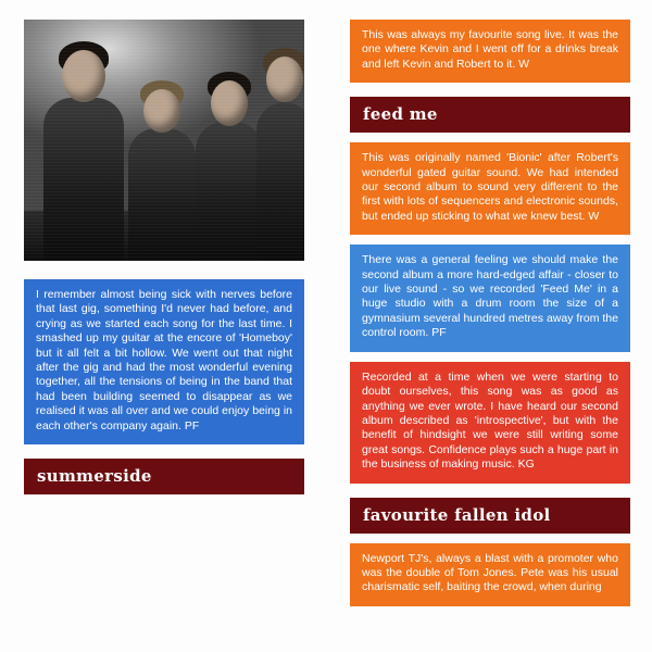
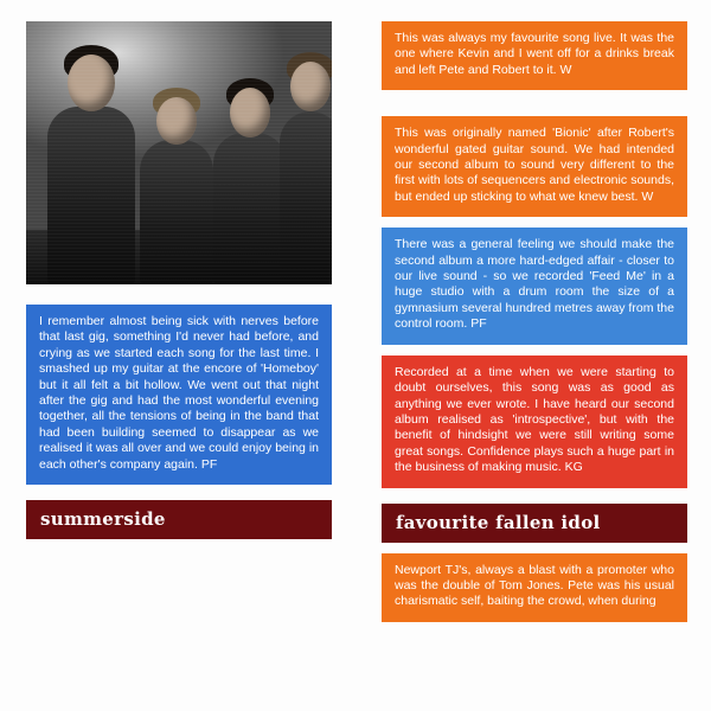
  I remember almost being sick with nerves before that last gig, something I'd never had before, and crying as we started each song for the last time. I smashed up my guitar at the encore of 'Homeboy' but it all felt a bit hollow. We went out that night after the gig and had the most wonderful evening together, all the tensions of being in the band that had been building seemed to disappear as we realised it was all over and we could enjoy being in each other's company again. PF
  summerside
- This was always my favourite song live. It was the one where Kevin and I went off for a drinks break and left Kevin and Robert to it. W
+ This was always my favourite song live. It was the one where Kevin and I went off for a drinks break and left Pete and Robert to it. W
- feed me
  This was originally named 'Bionic' after Robert's wonderful gated guitar sound. We had intended our second album to sound very different to the first with lots of sequencers and electronic sounds, but ended up sticking to what we knew best. W
  There was a general feeling we should make the second album a more hard-edged affair - closer to our live sound - so we recorded 'Feed Me' in a huge studio with a drum room the size of a gymnasium several hundred metres away from the control room. PF
- Recorded at a time when we were starting to doubt ourselves, this song was as good as anything we ever wrote. I have heard our second album described as 'introspective', but with the benefit of hindsight we were still writing some great songs. Confidence plays such a huge part in the business of making music. KG
+ Recorded at a time when we were starting to doubt ourselves, this song was as good as anything we ever wrote. I have heard our second album realised as 'introspective', but with the benefit of hindsight we were still writing some great songs. Confidence plays such a huge part in the business of making music. KG
  favourite fallen idol
  Newport TJ's, always a blast with a promoter who was the double of Tom Jones. Pete was his usual charismatic self, baiting the crowd, when during
